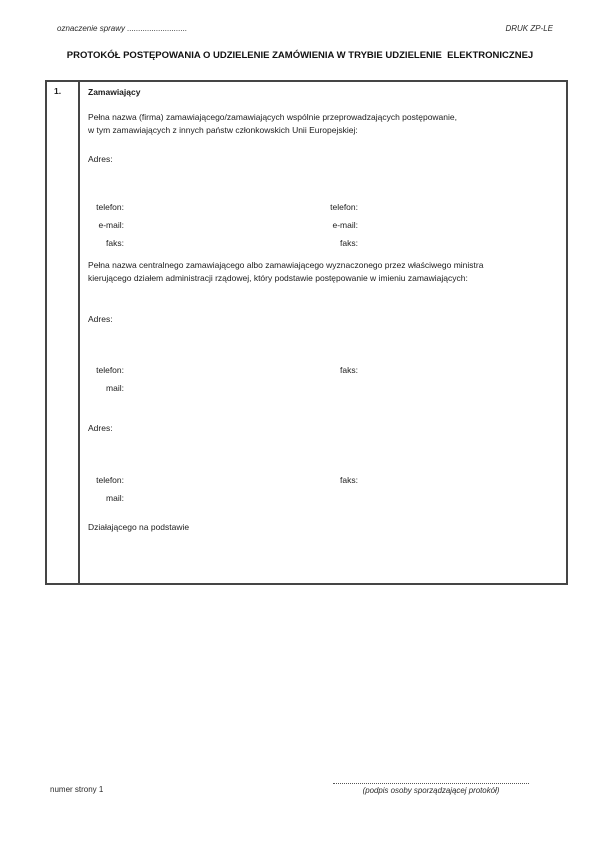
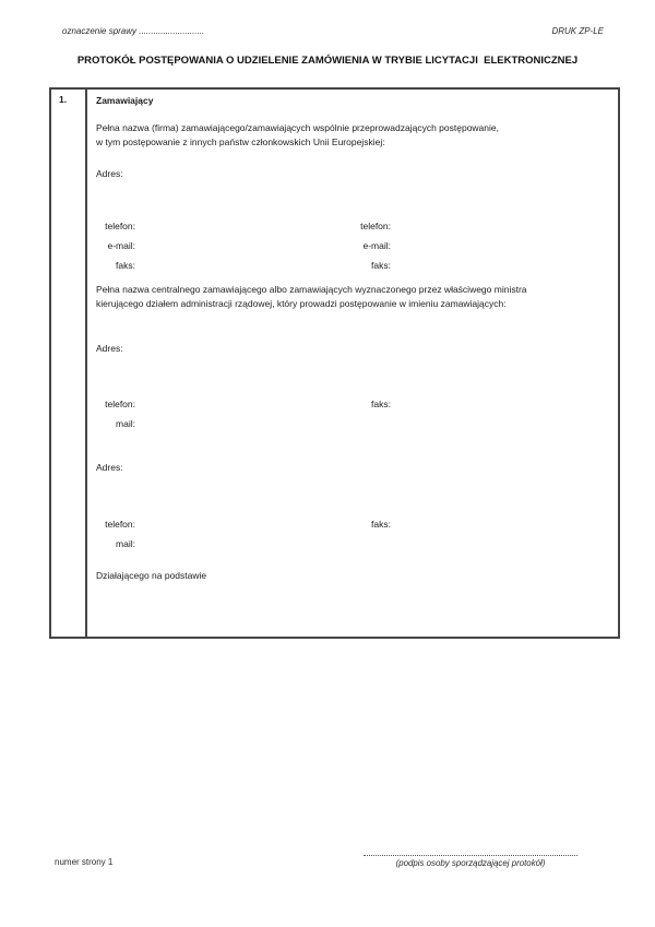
  oznaczenie sprawy ...........................
  DRUK ZP-LE
- PROTOKÓŁ POSTĘPOWANIA O UDZIELENIE ZAMÓWIENIA W TRYBIE UDZIELENIE ELEKTRONICZNEJ
+ PROTOKÓŁ POSTĘPOWANIA O UDZIELENIE ZAMÓWIENIA W TRYBIE LICYTACJI ELEKTRONICZNEJ
  1.
  Zamawiający
  Pełna nazwa (firma) zamawiającego/zamawiających wspólnie przeprowadzających postępowanie,
- w tym zamawiających z innych państw członkowskich Unii Europejskiej:
+ w tym postępowanie z innych państw członkowskich Unii Europejskiej:
  Adres:
  telefon:
  telefon:
  e-mail:
  e-mail:
  faks:
  faks:
- Pełna nazwa centralnego zamawiającego albo zamawiającego wyznaczonego przez właściwego ministra
+ Pełna nazwa centralnego zamawiającego albo zamawiających wyznaczonego przez właściwego ministra
- kierującego działem administracji rządowej, który podstawie postępowanie w imieniu zamawiających:
+ kierującego działem administracji rządowej, który prowadzi postępowanie w imieniu zamawiających:
  Adres:
  telefon:
  faks:
  mail:
  Adres:
  telefon:
  faks:
  mail:
  Działającego na podstawie
  numer strony 1
  (podpis osoby sporządzającej protokół)
